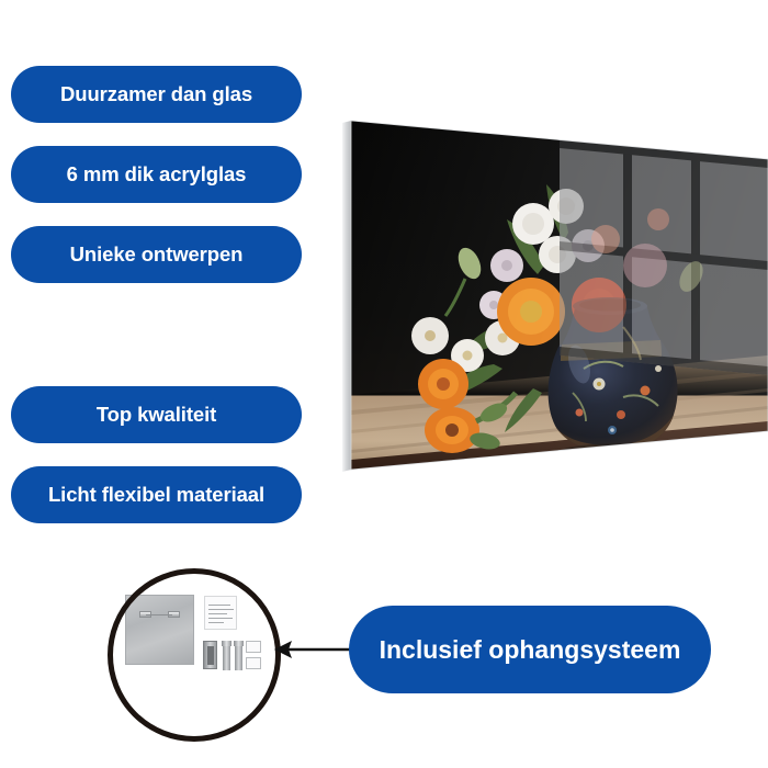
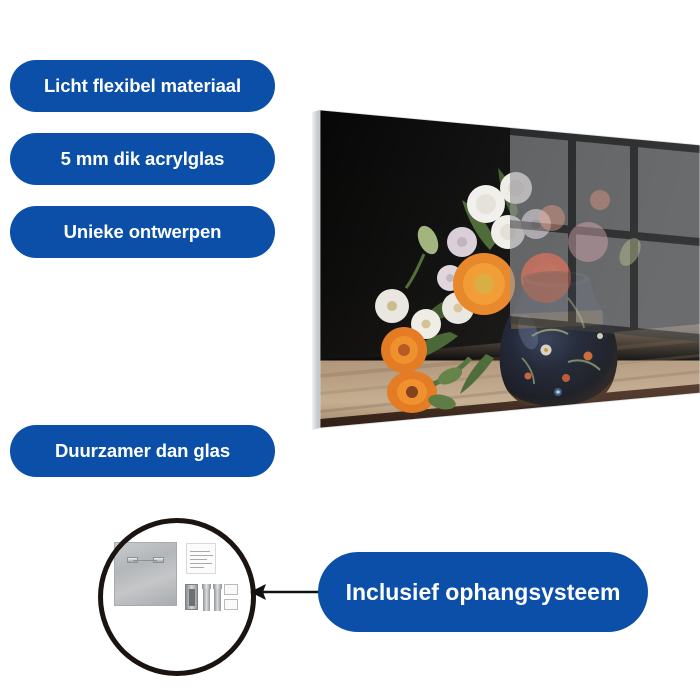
- Duurzamer dan glas
+ Licht flexibel materiaal
- 6 mm dik acrylglas
+ 5 mm dik acrylglas
  Unieke ontwerpen
- Top kwaliteit
- Licht flexibel materiaal
+ Duurzamer dan glas
  Inclusief ophangsysteem
